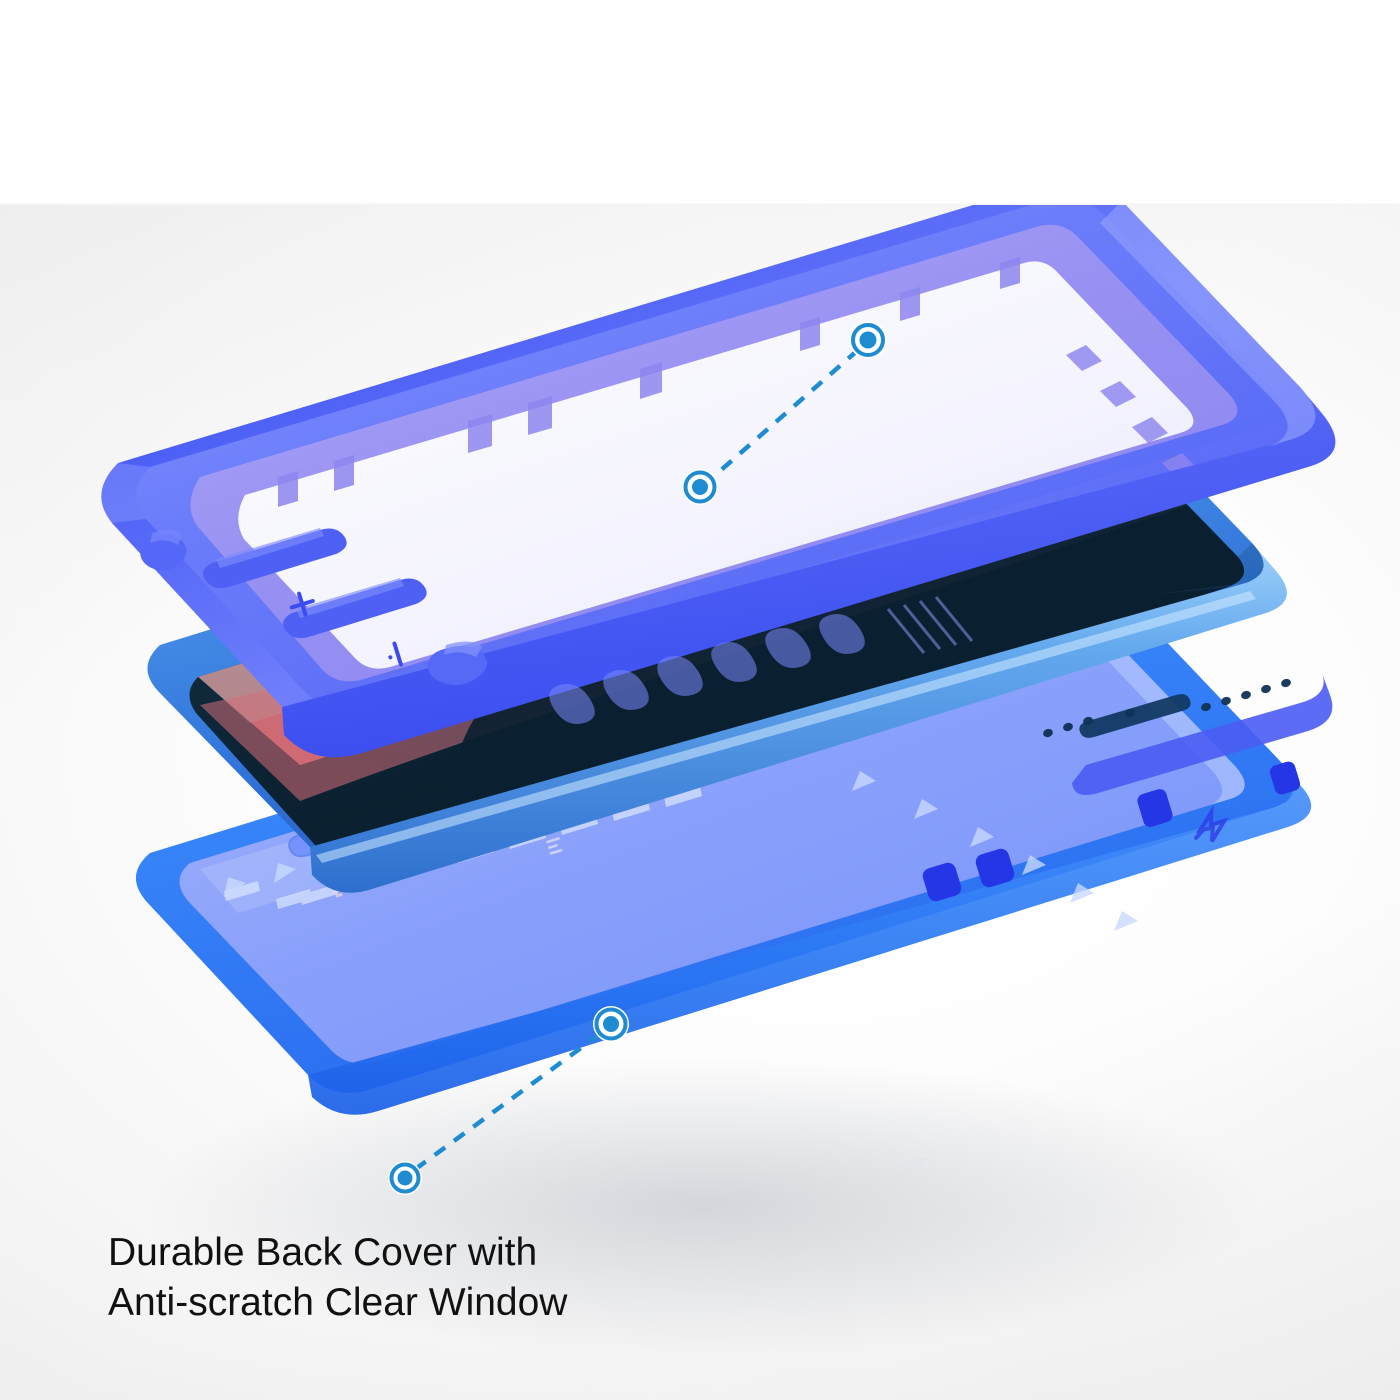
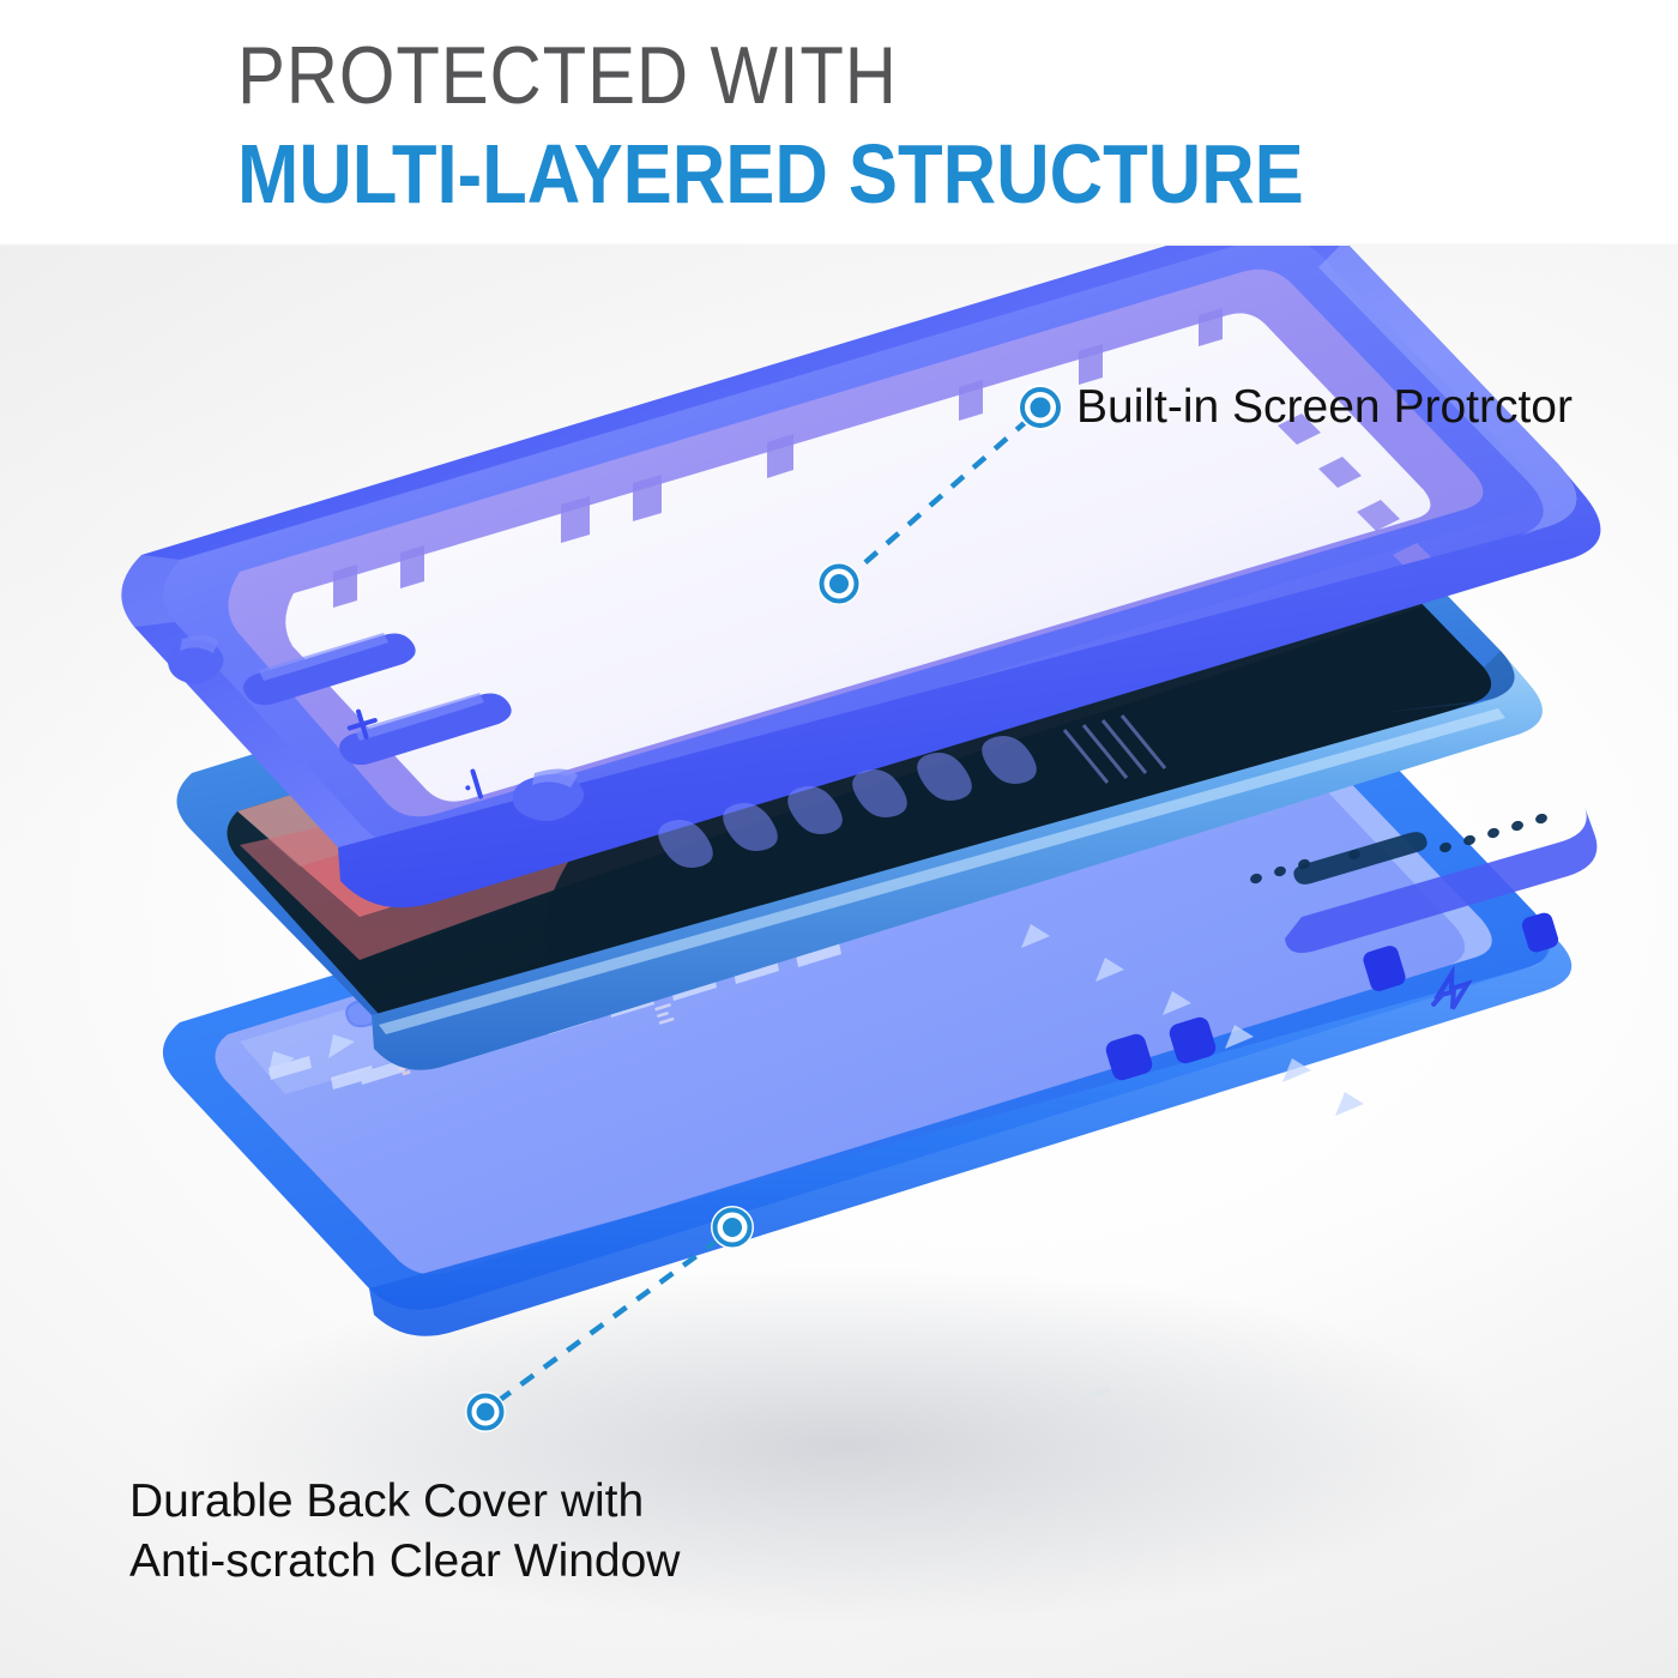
+ PROTECTED WITH
+ MULTI-LAYERED STRUCTURE
+ Built-in Screen Protrctor
  Durable Back Cover with
  Anti-scratch Clear Window
